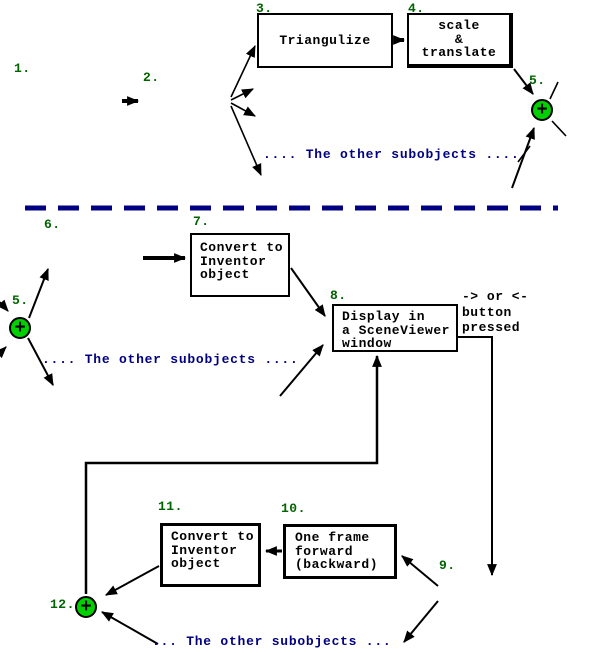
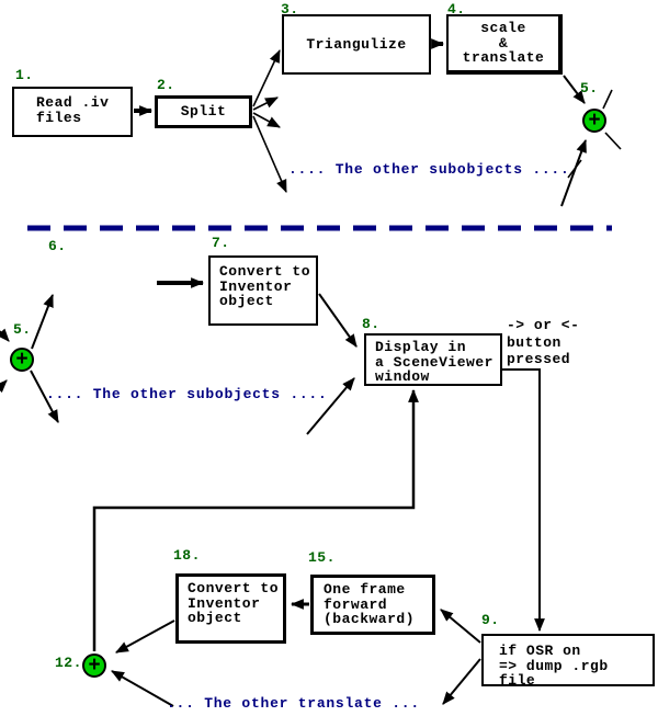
  1.
  2.
  3.
  4.
  5.
  5.
  6.
  7.
  8.
  9.
- 10.
+ 15.
- 11.
+ 18.
  12.
+ Read .iv
+ files
+ Split
  Triangulize
  scale
  &
  translate
  Convert to
  Inventor
  object
  Display in
  a SceneViewer
  window
+ if OSR on
+ => dump .rgb file
  One frame
  forward
  (backward)
  Convert to
  Inventor
  object
  +
  +
  +
  .... The other subobjects ....
  .... The other subobjects ....
- ... The other subobjects ...
+ ... The other translate ...
  -> or <-
  button
  pressed
